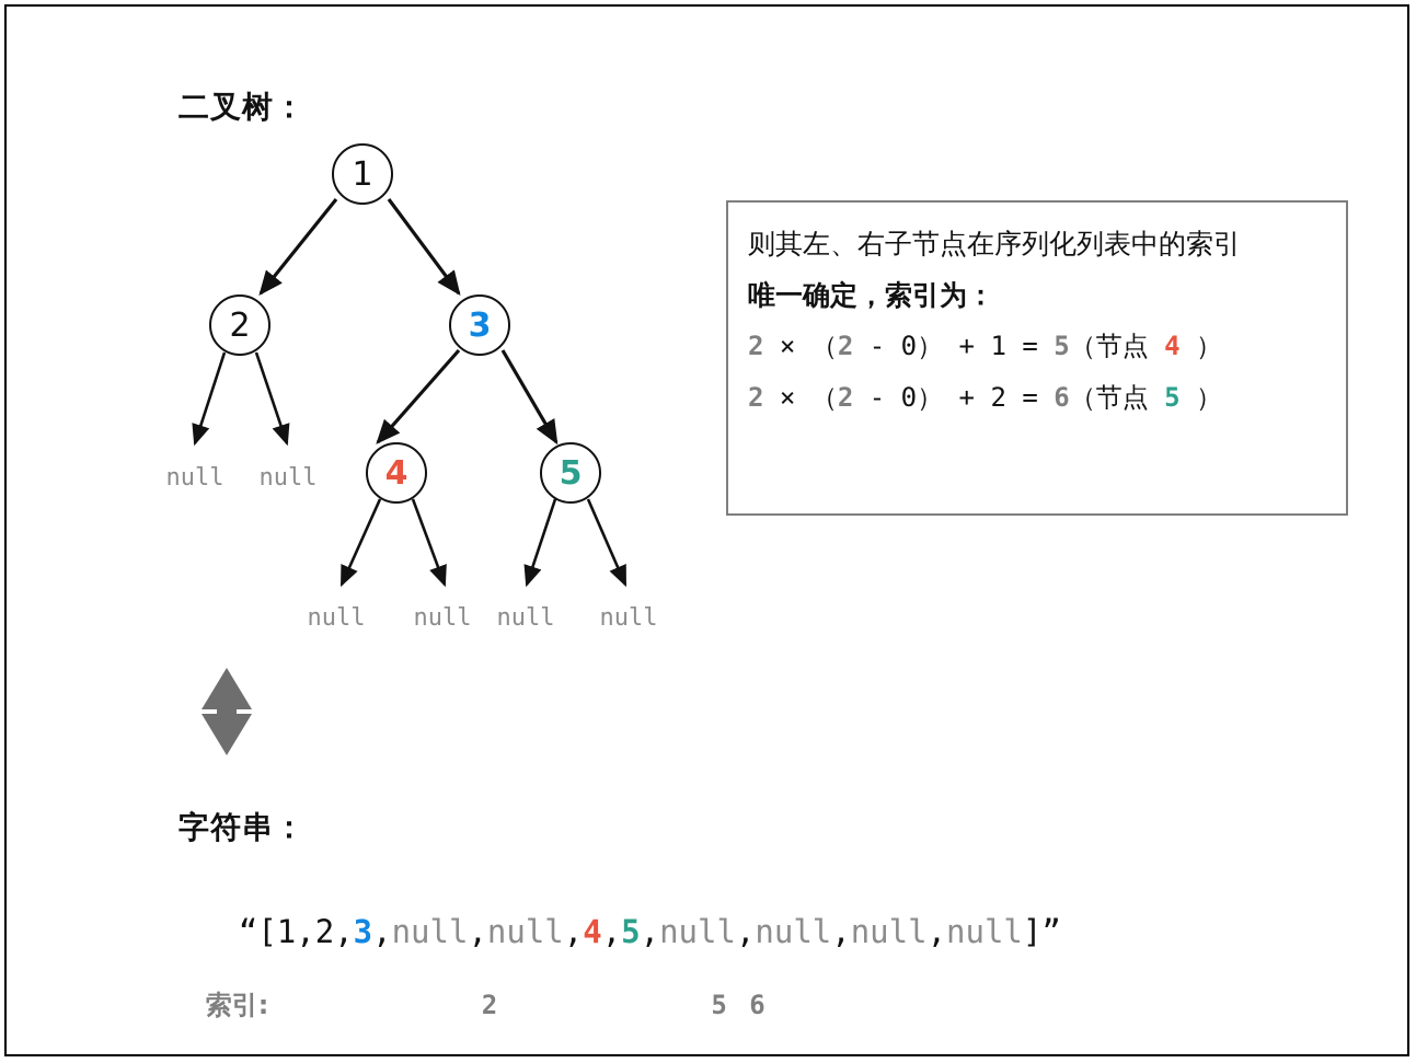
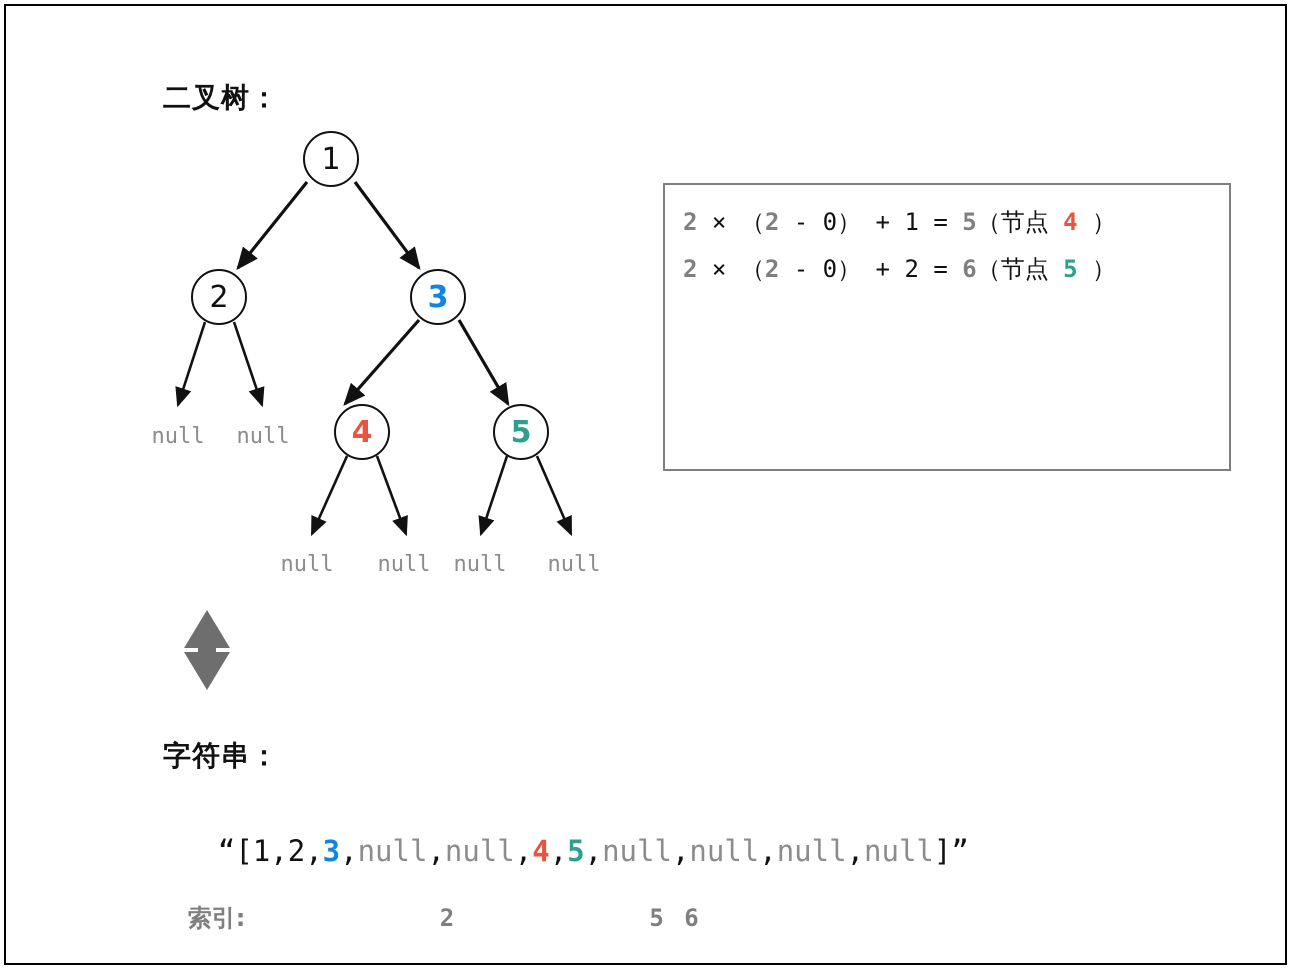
  二叉树：
  字符串：
  1
  2
  3
  4
  5
  null
  null
  null
  null
  null
  null
- 则其左、右子节点在序列化列表中的索引
- 唯一确定，索引为：
  2 × （2 - 0） + 1 = 5（节点 4 ）
  2 × （2 - 0） + 2 = 6（节点 5 ）
  “[1,2,3,null,null,4,5,null,null,null,null]”
  索引:
  2
  5
  6
